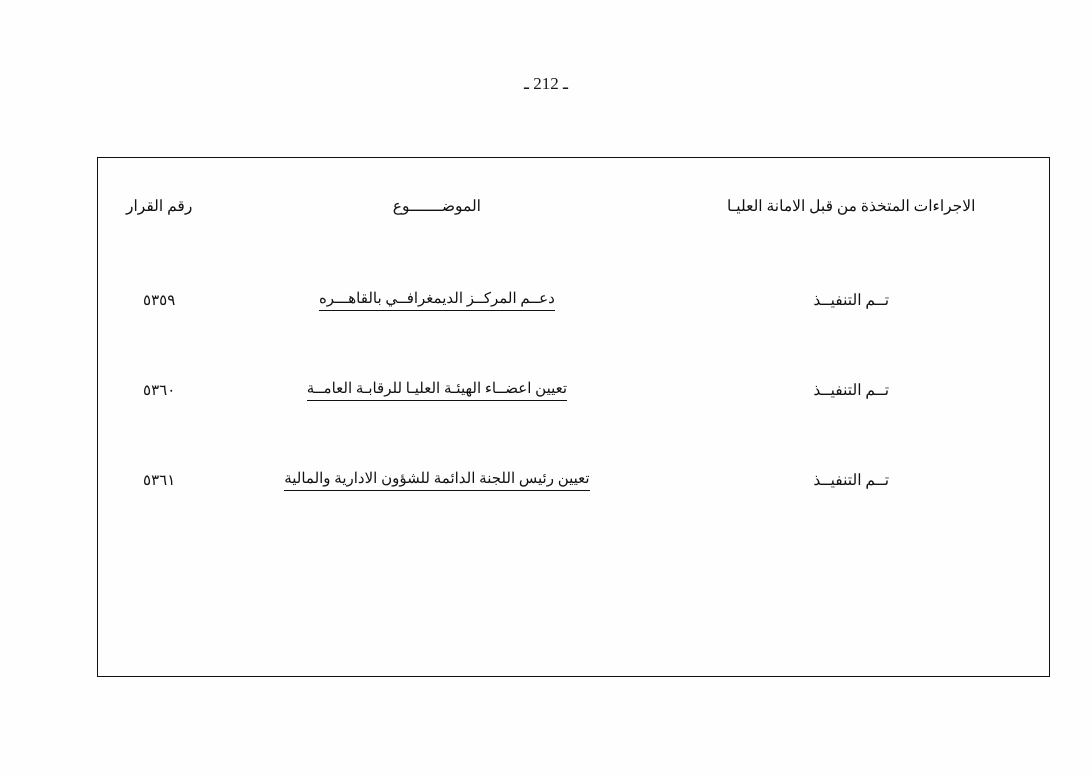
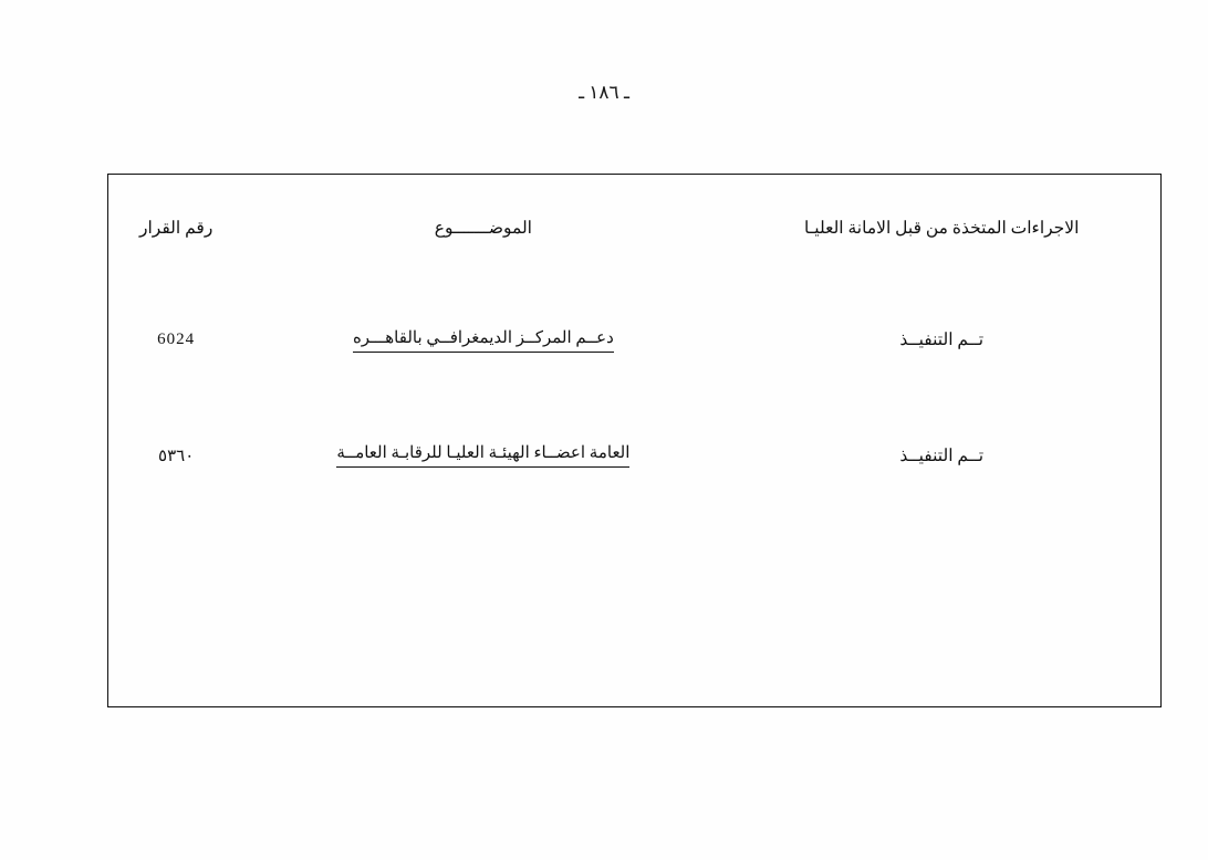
- ـ 212 ـ
+ ـ ١٨٦ ـ
  الاجراءات المتخذة من قبل الامانة العليـا	الموضـــــــوع	رقم القرار
- تــم التنفيــذ	دعــم المركــز الديمغرافــي بالقاهـــره	٥٣٥٩
+ تــم التنفيــذ	دعــم المركــز الديمغرافــي بالقاهـــره	6024
- تــم التنفيــذ	تعيين اعضــاء الهيئـة العليـا للرقابـة العامــة	٥٣٦٠
+ تــم التنفيــذ	العامة اعضــاء الهيئـة العليـا للرقابـة العامــة	٥٣٦٠
- تــم التنفيــذ	تعيين رئيس اللجنة الدائمة للشؤون الادارية والمالية	٥٣٦١
